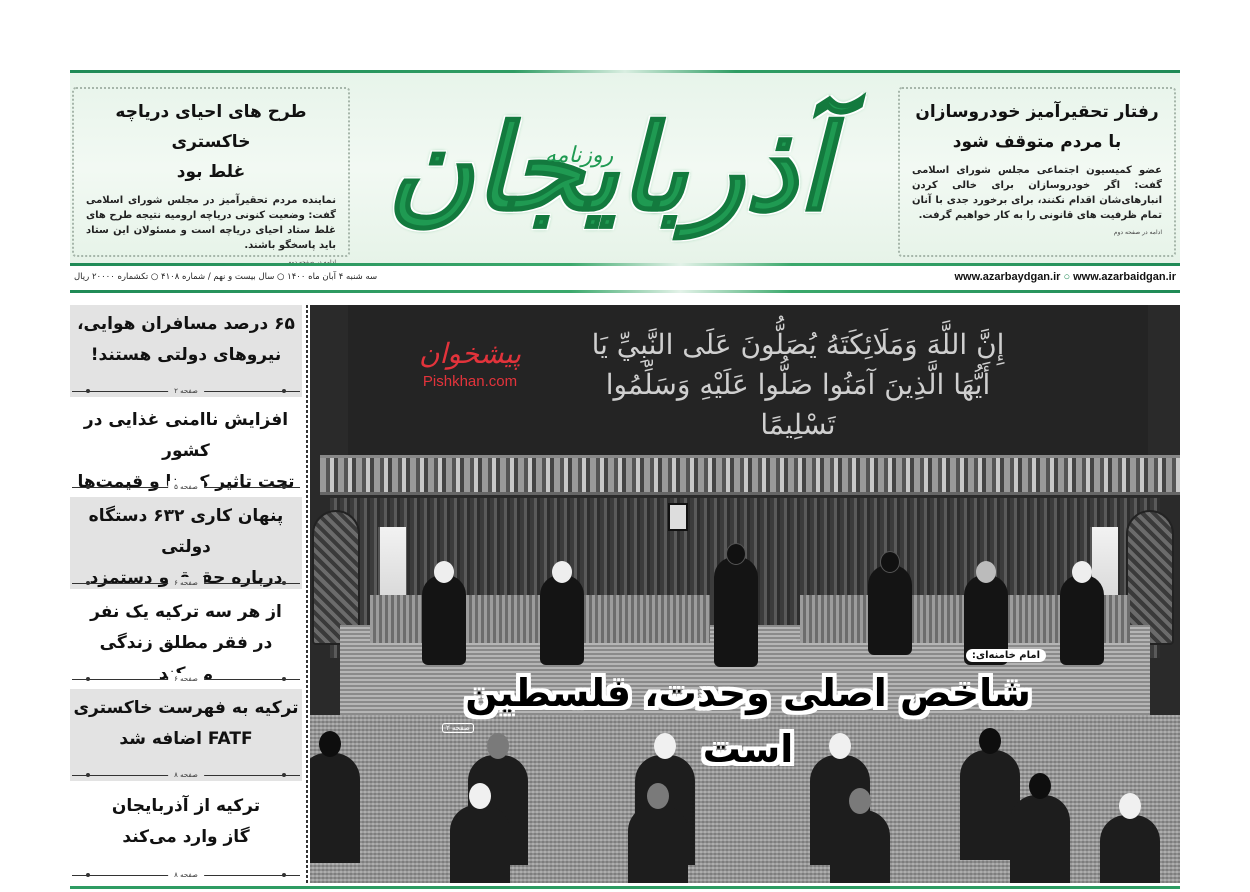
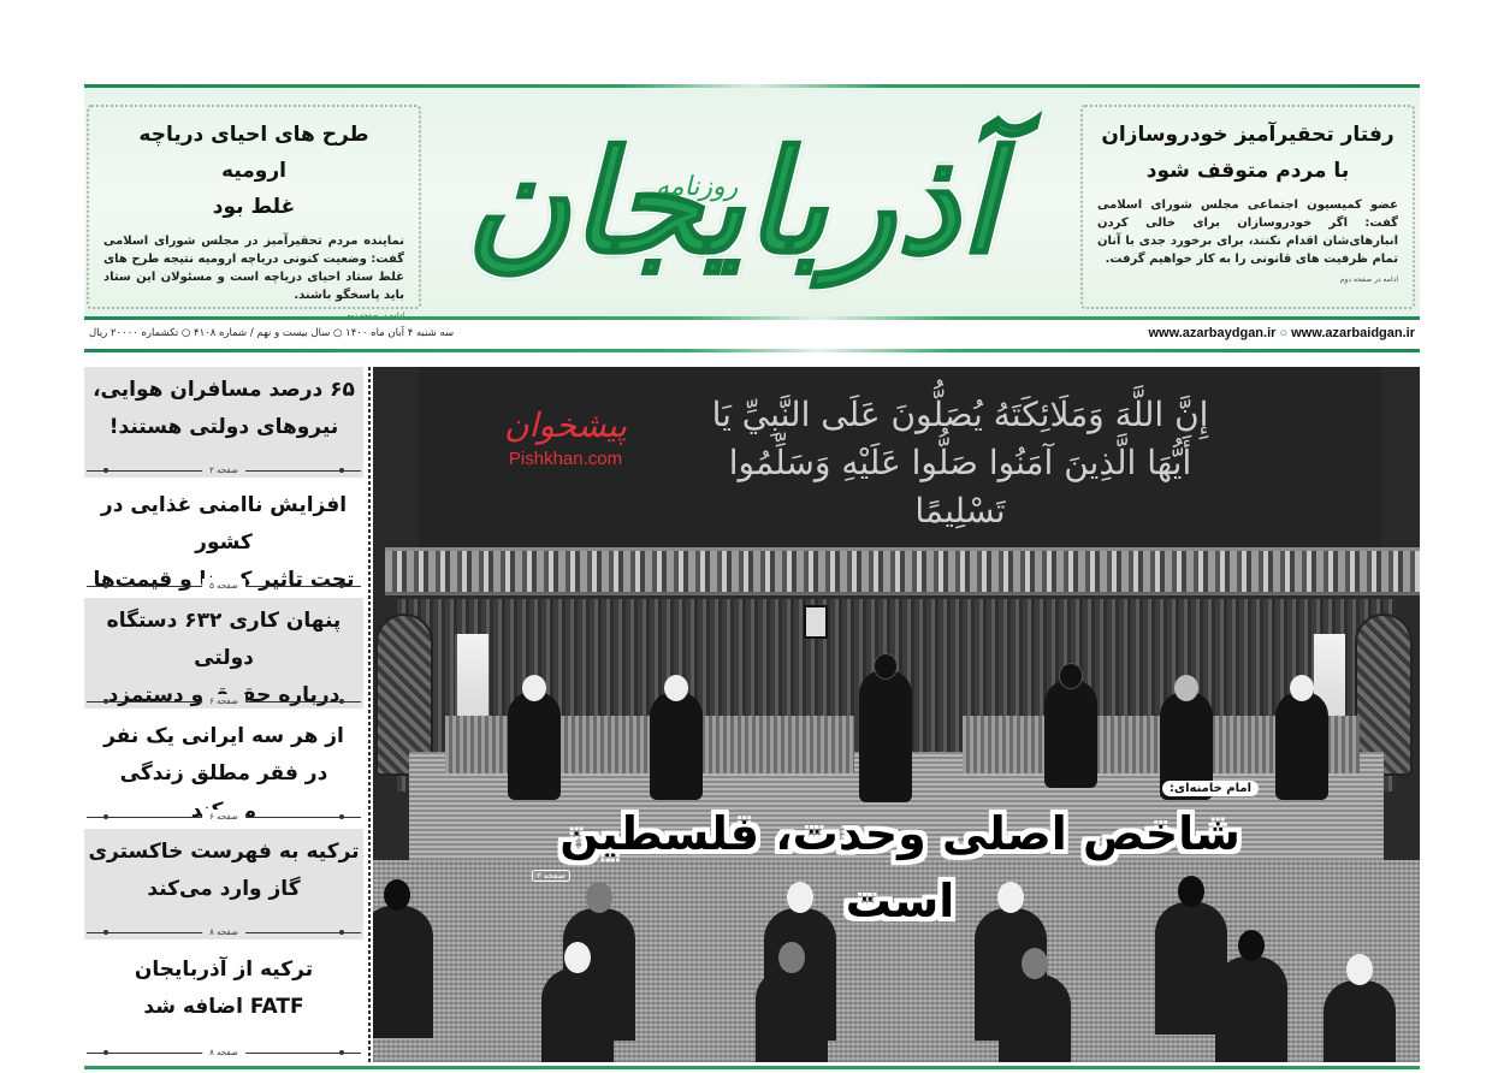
  رفتار تحقیرآمیز خودروسازان
  با مردم متوقف شود
  عضو کمیسیون اجتماعی مجلس شورای اسلامی گفت: اگر خودروسازان برای خالی کردن انبارهای‌شان اقدام نکنند، برای برخورد جدی با آنان تمام ظرفیت های قانونی را به کار خواهیم گرفت.
  آذربایجان
  روزنامه
- طرح های احیای دریاچه خاکستری
+ طرح های احیای دریاچه ارومیه
  غلط بود
  نماینده مردم تحقیرآمیز در مجلس شورای اسلامی گفت: وضعیت کنونی دریاچه ارومیه نتیجه طرح های غلط ستاد احیای دریاچه است و مسئولان این ستاد باید پاسخگو باشند.
  سه شنبه ۴ آبان ماه ۱۴۰۰ ○ سال بیست و نهم / شماره ۴۱۰۸ ○ تکشماره ۲۰۰۰۰ ریال
  www.azarbaydgan.ir ○ www.azarbaidgan.ir
  ۶۵ درصد مسافران هوایی،
  نیروهای دولتی هستند!
  صفحه ۲
  افزایش ناامنی غذایی در کشور
  تحت تاثیر ک و قیمت‌ها
  صفحه ۵
  پنهان کاری ۶۳۲ دستگاه دولتی
  درباره حق و دستمزد
  صفحه ۶
- از هر سه ترکیه یک نفر
+ از هر سه ایرانی یک نفر
  در فقر مطلق زندگی مد
  صفحه ۶
  ترکیه به فهرست خاکستری
- FATF اضافه شد
+ گاز وارد می‌کند
  صفحه ۸
  ترکیه از آذربایجان
- گاز وارد می‌کند
+ FATF اضافه شد
  صفحه ۸
  إِنَّ اللَّهَ وَمَلَائِكَتَهُ يُصَلُّونَ عَلَى النَّبِيِّ يَا أَيُّهَا الَّذِينَ آمَنُوا صَلُّوا عَلَيْهِ وَسَلِّمُوا تَسْلِيمًا
  پیشخوان
  Pishkhan.com
  امام خامنه‌ای:
  شاخص اصلی وحدت، فلسطین است
  صفحه ۲
